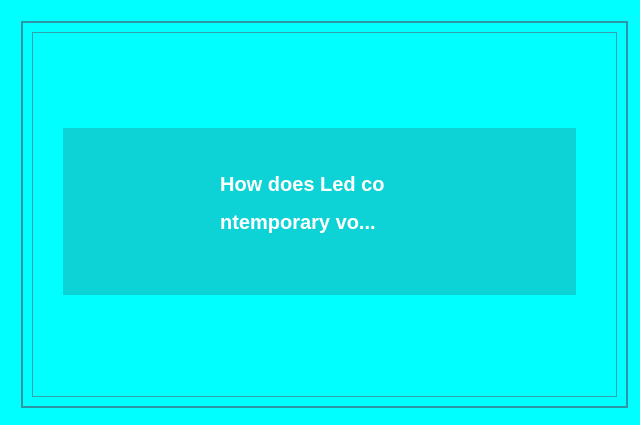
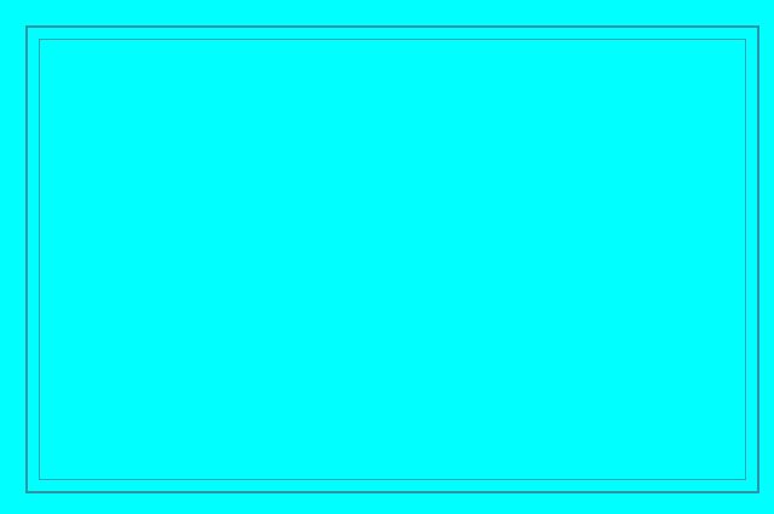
- How does Led co
- ntemporary vo...
